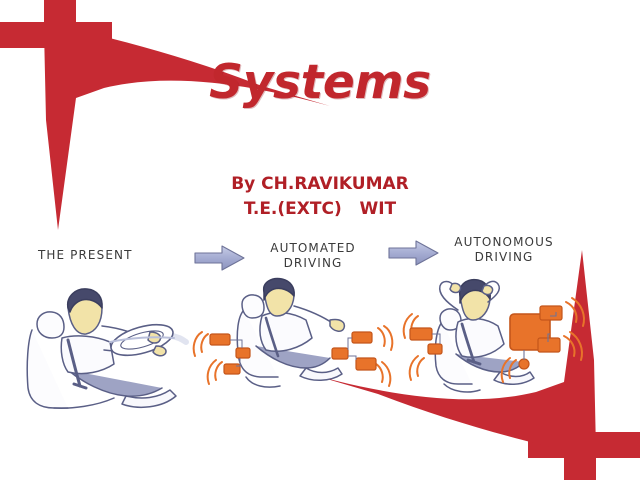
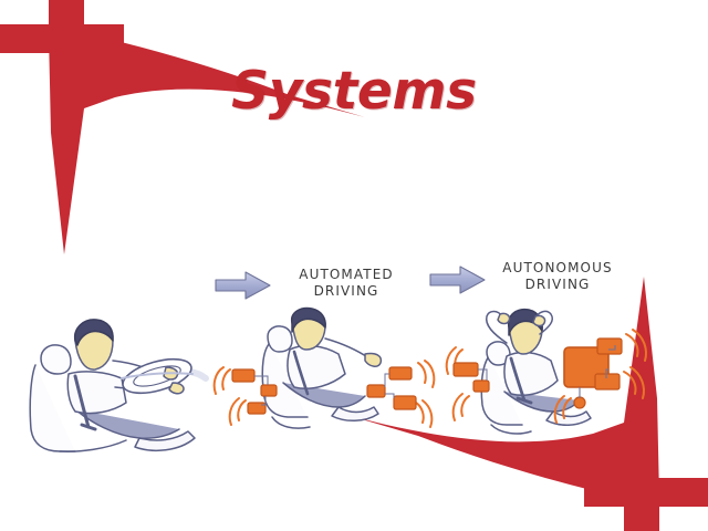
  Systems
- By CH.RAVIKUMAR
- T.E.(EXTC) WIT
- THE PRESENT
  AUTOMATED
  DRIVING
  AUTONOMOUS
  DRIVING
